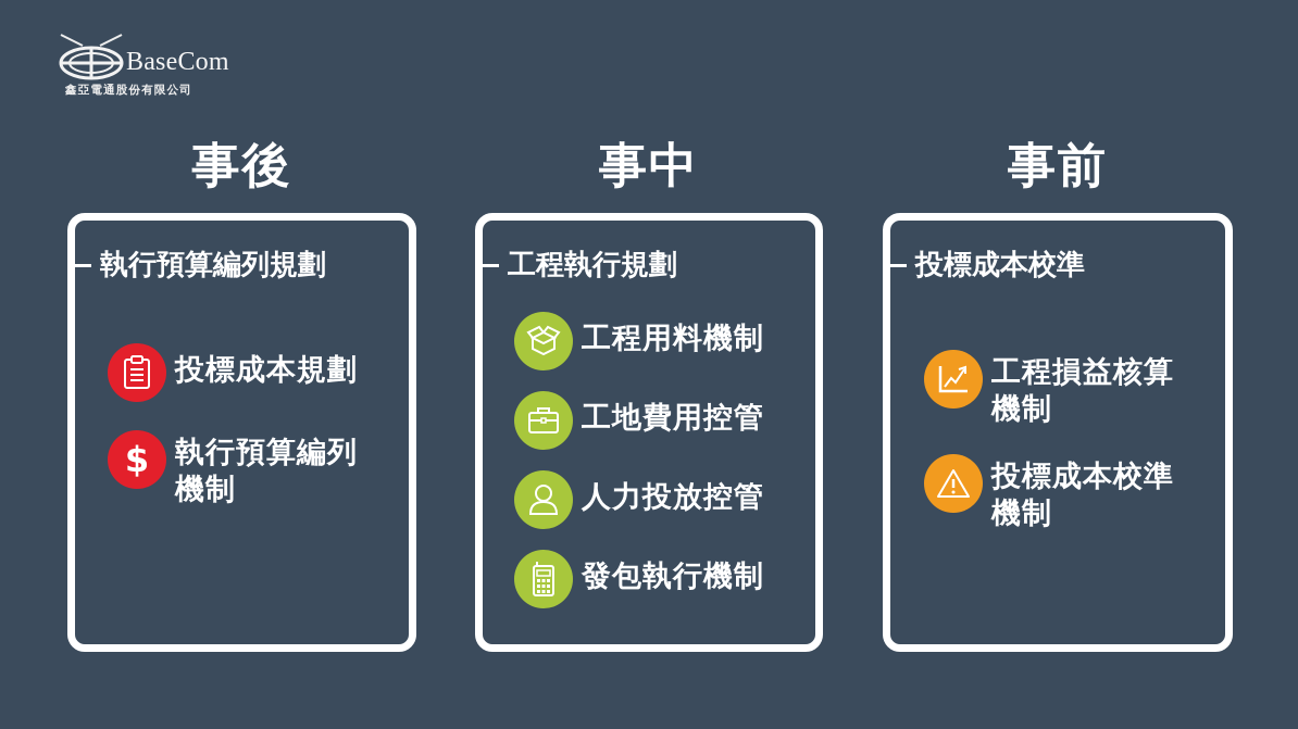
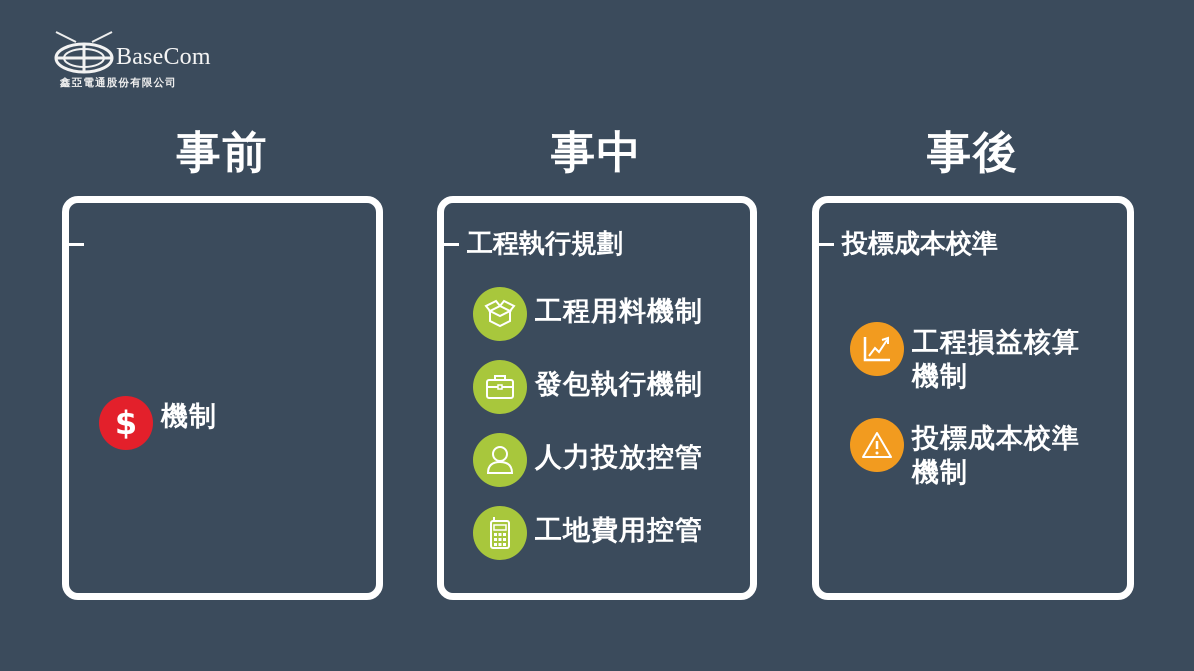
  BaseCom
  鑫亞電通股份有限公司
- 事後
+ 事前
  事中
- 事前
+ 事後
- 執行預算編列規劃
- 投標成本規劃
  $
- 執行預算編列
  機制
  工程執行規劃
  工程用料機制
- 工地費用控管
+ 發包執行機制
  人力投放控管
- 發包執行機制
+ 工地費用控管
  投標成本校準
  工程損益核算
  機制
  投標成本校準
  機制
